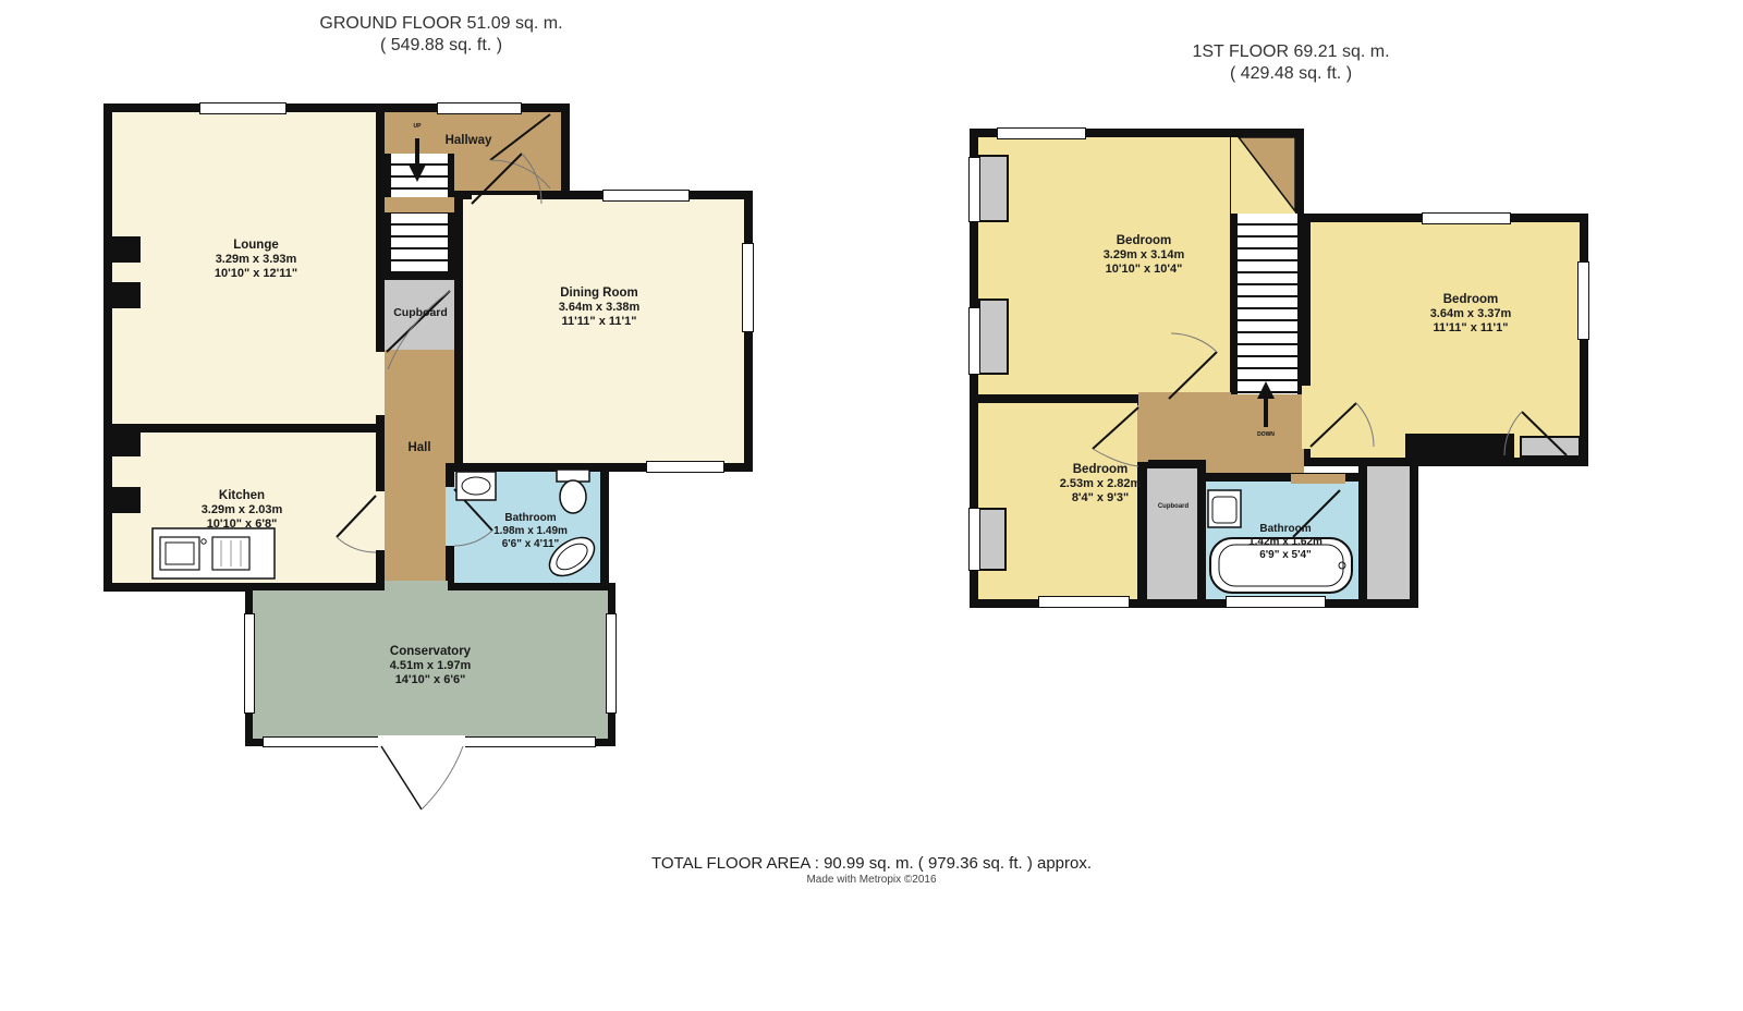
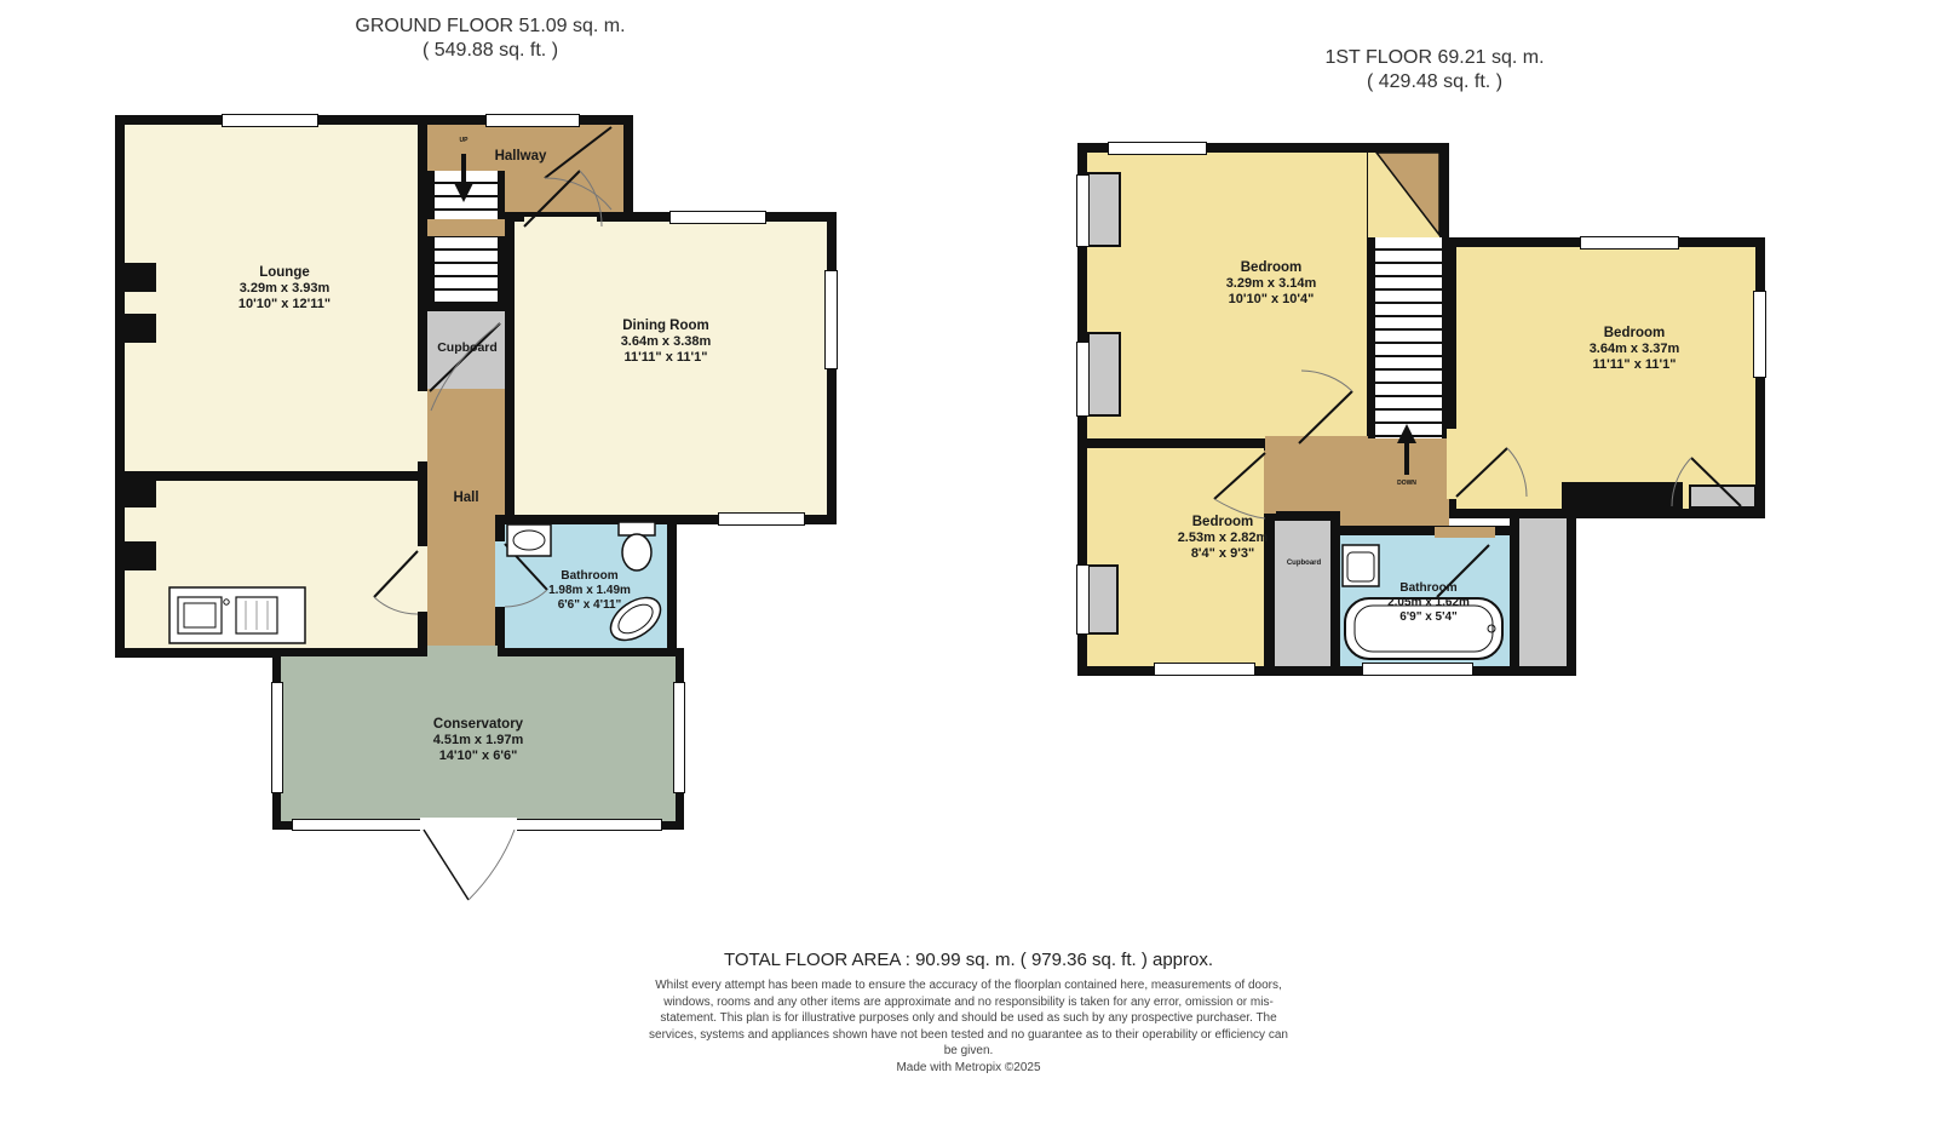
  GROUND FLOOR 51.09 sq. m.
  ( 549.88 sq. ft. )
  1ST FLOOR 69.21 sq. m.
  ( 429.48 sq. ft. )
  Lounge
  3.29m x 3.93m
  10'10" x 12'11"
- Kitchen
- 3.29m x 2.03m
- 10'10" x 6'8"
  Dining Room
  3.64m x 3.38m
  11'11" x 11'1"
  Bathroom
  1.98m x 1.49m
  6'6" x 4'11"
  Conservatory
  4.51m x 1.97m
  14'10" x 6'6"
  Hallway
  Cupboard
  Hall
  Bedroom
  3.29m x 3.14m
  10'10" x 10'4"
  Bedroom
  3.64m x 3.37m
  11'11" x 11'1"
  Bedroom
  2.53m x 2.82m
  8'4" x 9'3"
  Bathroom
- 1.42m x 1.62m
+ 2.05m x 1.62m
  6'9" x 5'4"
  TOTAL FLOOR AREA : 90.99 sq. m. ( 979.36 sq. ft. ) approx.
+ Whilst every attempt has been made to ensure the accuracy of the floorplan contained here, measurements of doors, windows, rooms and any other items are approximate and no responsibility is taken for any error, omission or mis-statement. This plan is for illustrative purposes only and should be used as such by any prospective purchaser. The services, systems and appliances shown have not been tested and no guarantee as to their operability or efficiency can be given.
- Made with Metropix ©2016
+ Made with Metropix ©2025
